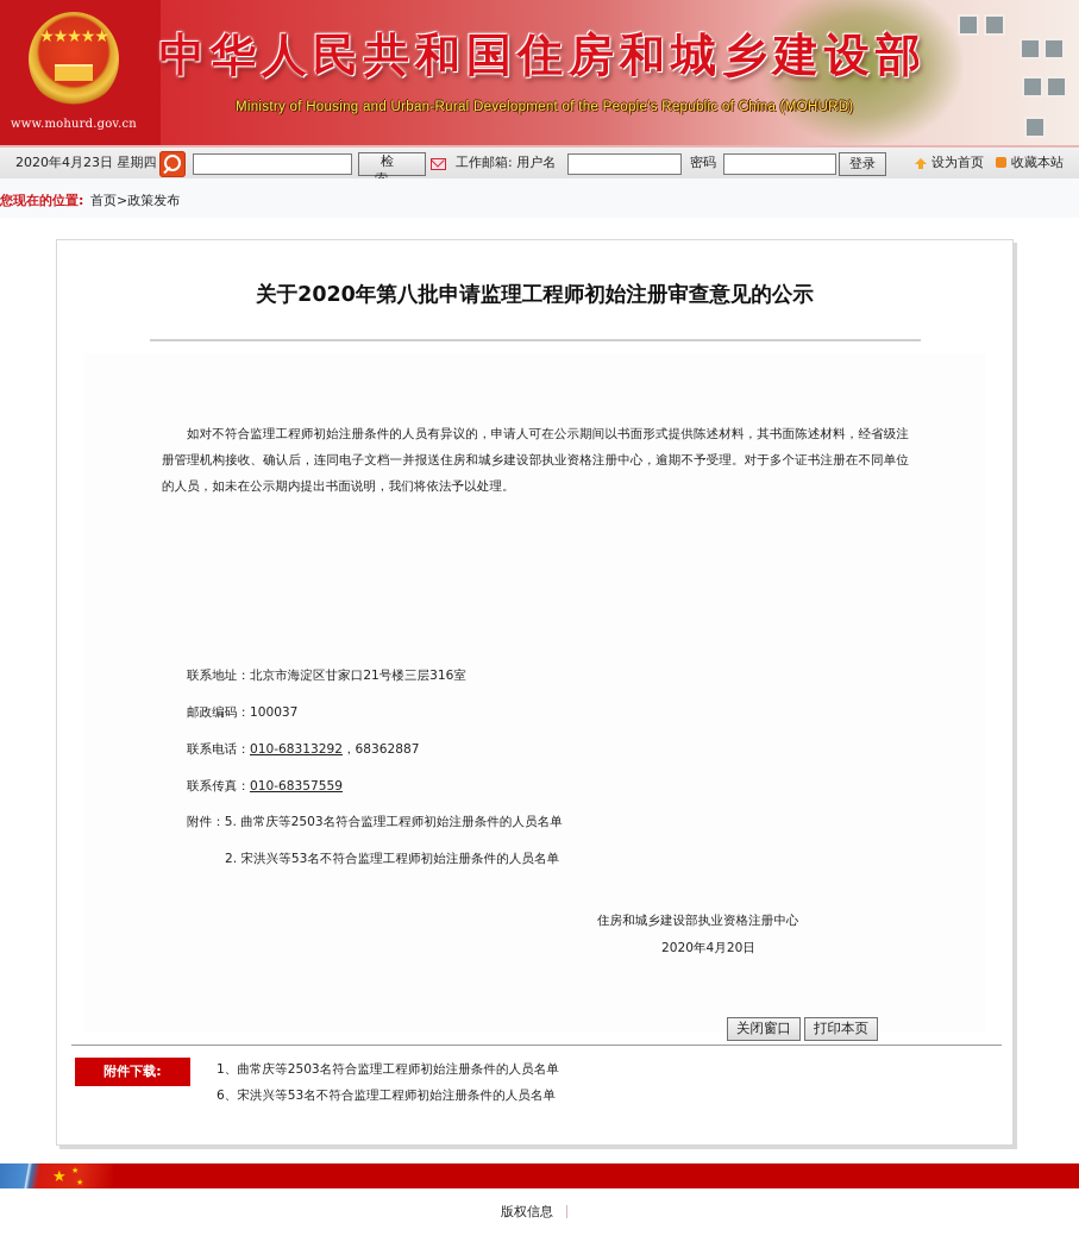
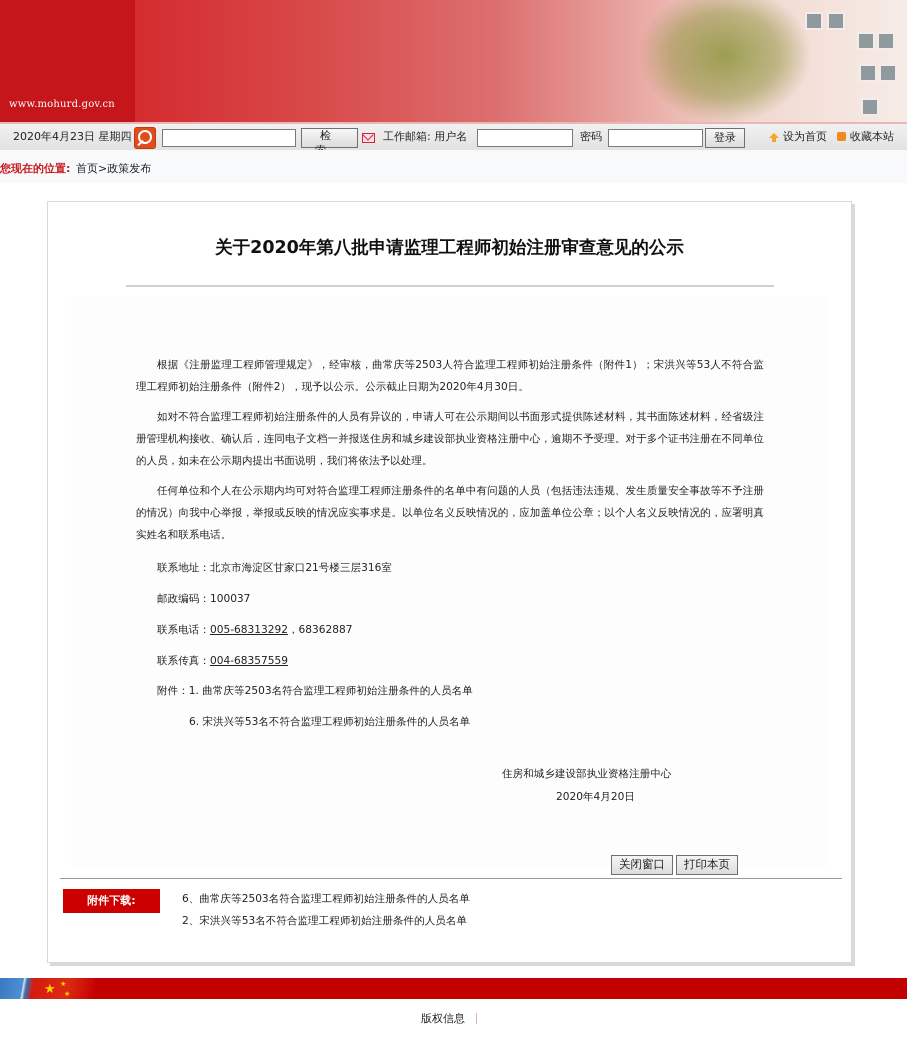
- ★★★★★
  www.mohurd.gov.cn
- 中华人民共和国住房和城乡建设部
- Ministry of Housing and Urban-Rural Development of the People's Republic of China (MOHURD)
  2020年4月23日 星期四
  工作邮箱: 用户名
  密码
  登录
  设为首页
  收藏本站
  您现在的位置:
  首页>政策发布
  关于2020年第八批申请监理工程师初始注册审查意见的公示
+ 根据《注册监理工程师管理规定》，经审核，曲常庆等2503人符合监理工程师初始注册条件（附件1）；宋洪兴等53人不符合监理工程师初始注册条件（附件2），现予以公示。公示截止日期为2020年4月30日。
  如对不符合监理工程师初始注册条件的人员有异议的，申请人可在公示期间以书面形式提供陈述材料，其书面陈述材料，经省级注册管理机构接收、确认后，连同电子文档一并报送住房和城乡建设部执业资格注册中心，逾期不予受理。对于多个证书注册在不同单位的人员，如未在公示期内提出书面说明，我们将依法予以处理。
+ 任何单位和个人在公示期内均可对符合监理工程师注册条件的名单中有问题的人员（包括违法违规、发生质量安全事故等不予注册的情况）向我中心举报，举报或反映的情况应实事求是。以单位名义反映情况的，应加盖单位公章；以个人名义反映情况的，应署明真实姓名和联系电话。
  联系地址：北京市海淀区甘家口21号楼三层316室
  邮政编码：100037
- 联系电话：010-68313292，68362887
+ 联系电话：005-68313292，68362887
- 联系传真：010-68357559
+ 联系传真：004-68357559
- 附件：5. 曲常庆等2503名符合监理工程师初始注册条件的人员名单
+ 附件：1. 曲常庆等2503名符合监理工程师初始注册条件的人员名单
- 2. 宋洪兴等53名不符合监理工程师初始注册条件的人员名单
+ 6. 宋洪兴等53名不符合监理工程师初始注册条件的人员名单
  住房和城乡建设部执业资格注册中心
  2020年4月20日
  关闭窗口
  打印本页
  附件下载:
- 1、曲常庆等2503名符合监理工程师初始注册条件的人员名单
+ 6、曲常庆等2503名符合监理工程师初始注册条件的人员名单
- 6、宋洪兴等53名不符合监理工程师初始注册条件的人员名单
+ 2、宋洪兴等53名不符合监理工程师初始注册条件的人员名单
  ★
  ★
  ★
  版权信息
